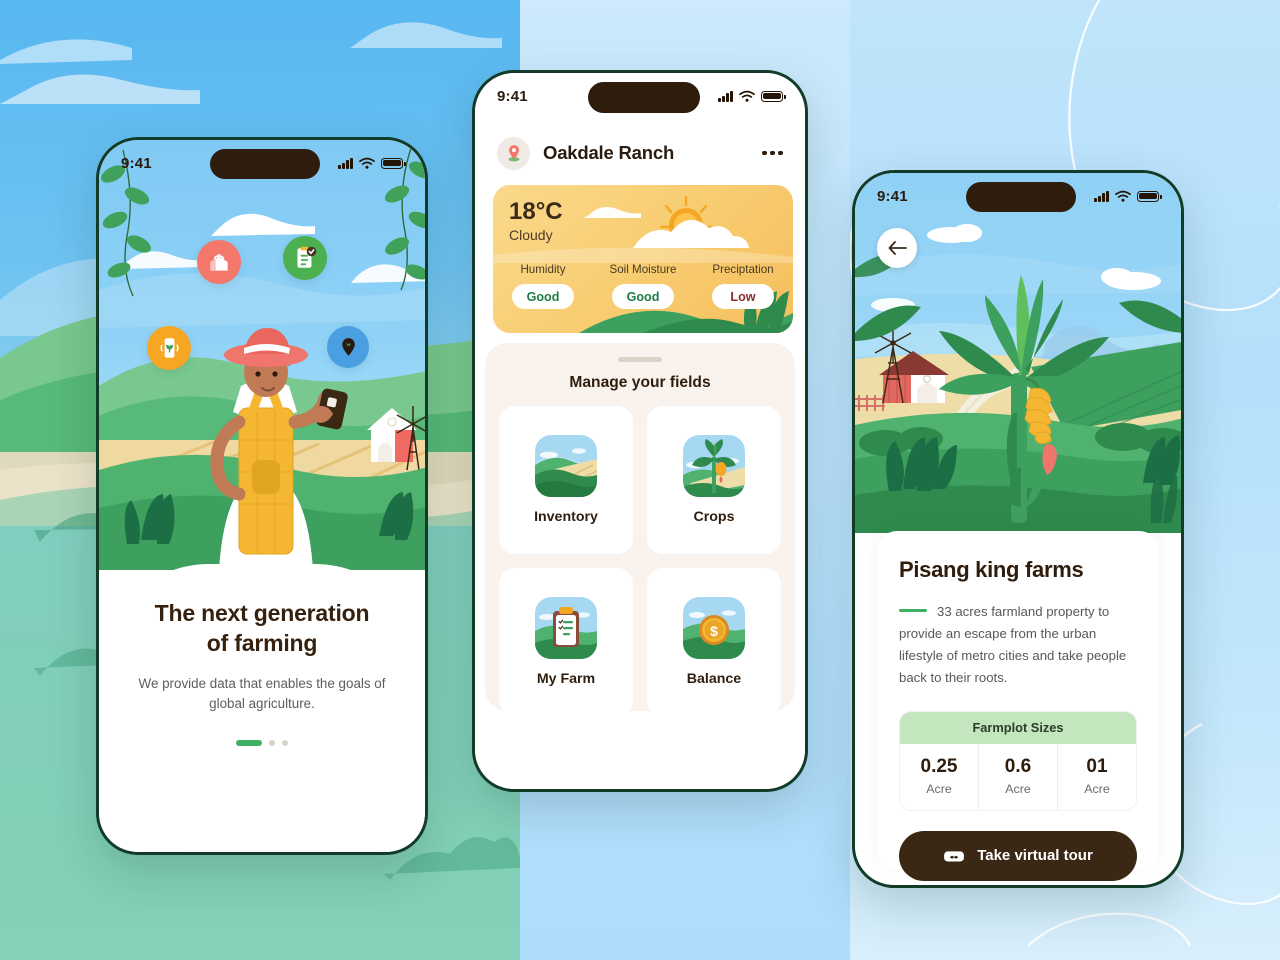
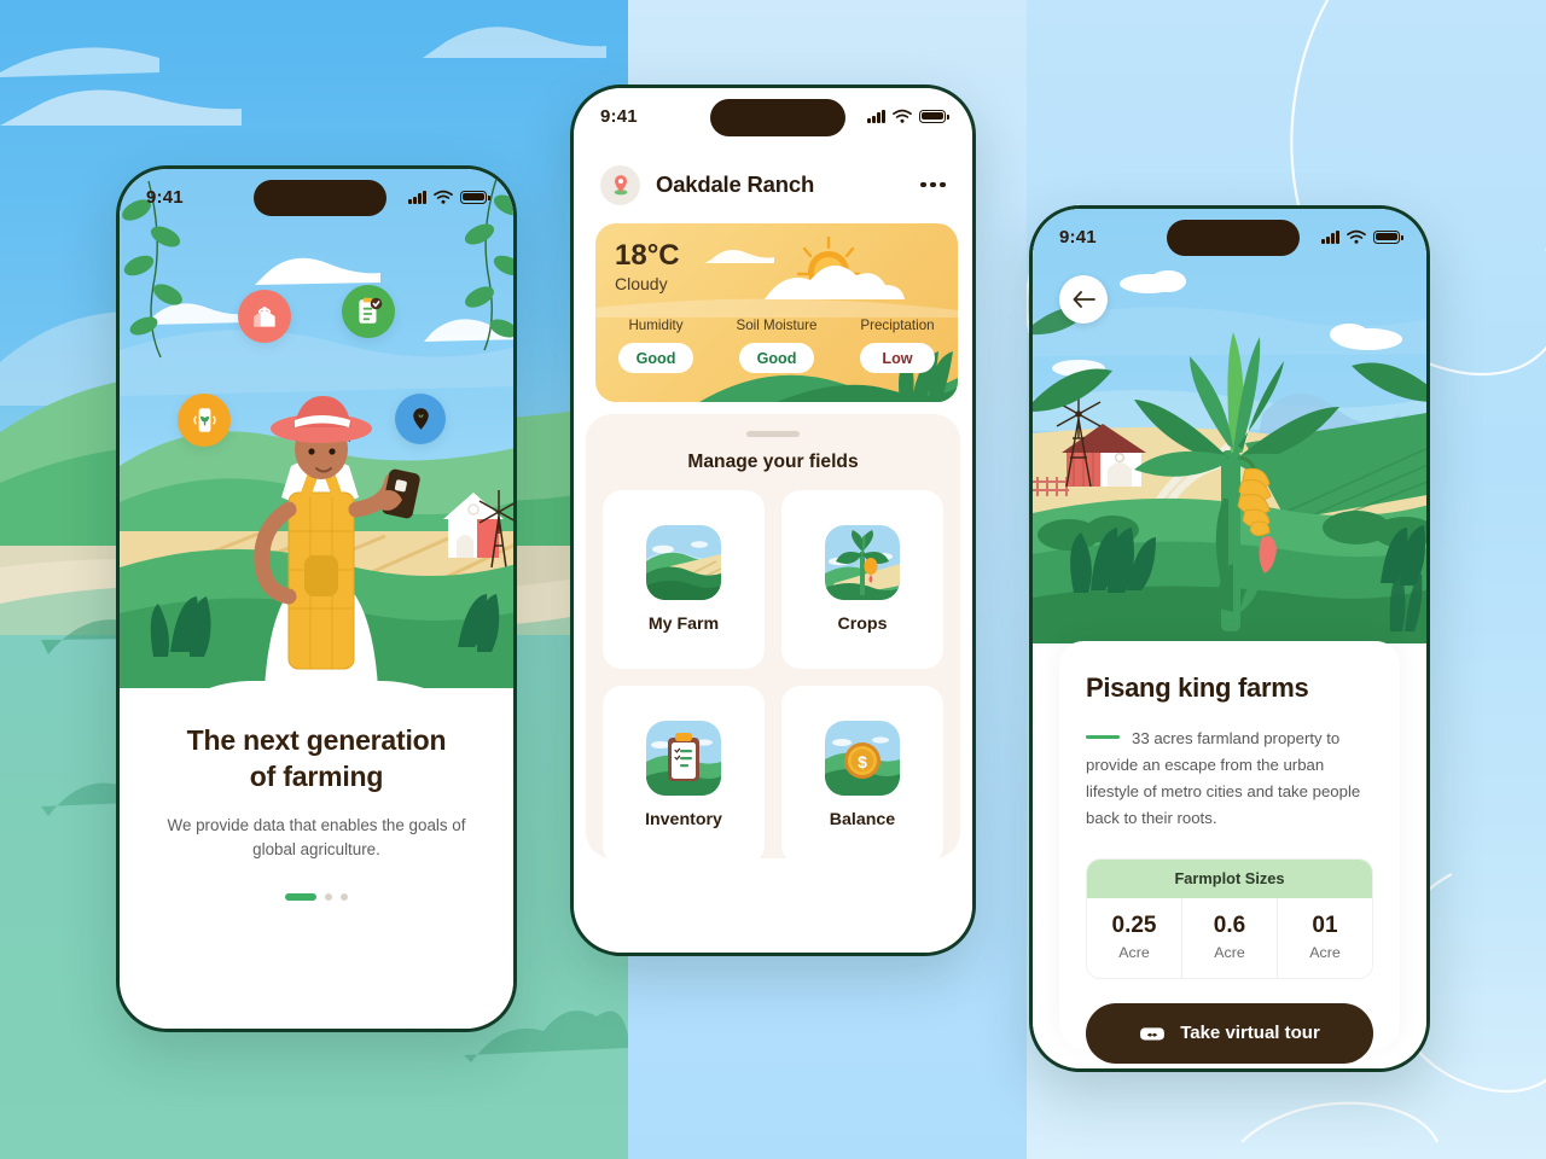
  9:41
  The next generation
  of farming
  We provide data that enables the goals of global agriculture.
  9:41
  Oakdale Ranch
  18°C
  Cloudy
  Humidity
  Good
  Soil Moisture
  Good
  Preciptation
  Low
  Manage your fields
- Inventory
+ My Farm
  Crops
- My Farm
+ Inventory
  $
  Balance
  9:41
  Pisang king farms
  33 acres farmland property to provide an escape from the urban lifestyle of metro cities and take people back to their roots.
  Farmplot Sizes
  0.25
  Acre
  0.6
  Acre
  01
  Acre
  Take virtual tour
